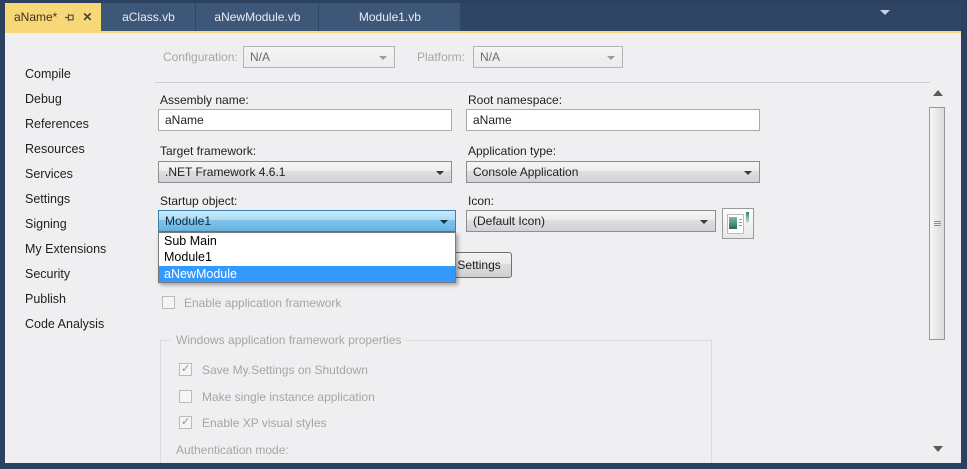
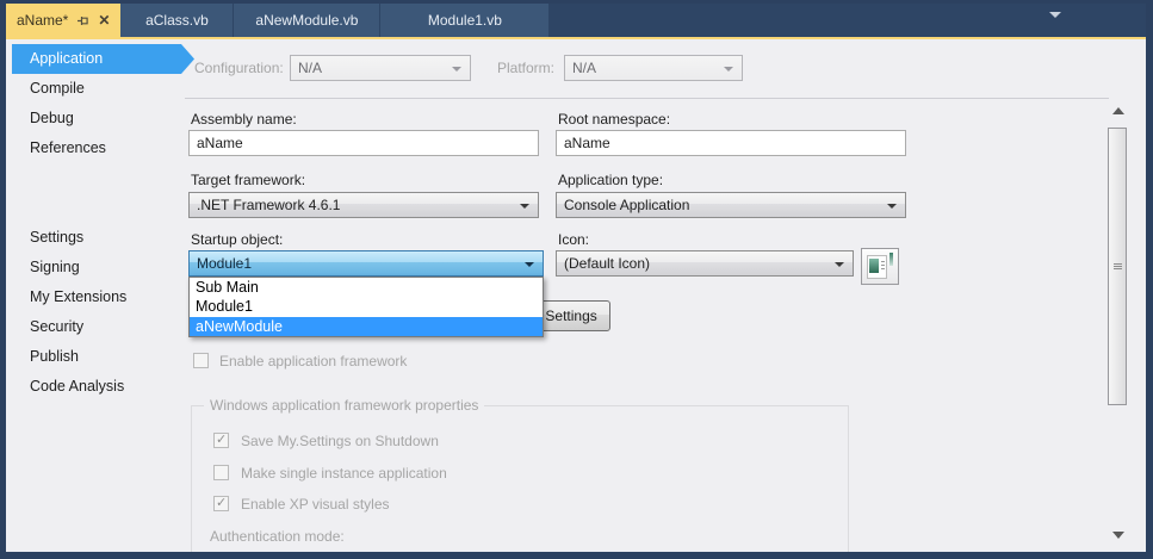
  aName*
  ✕
  aClass.vb
  aNewModule.vb
  Module1.vb
+ Application
  Compile
  Debug
  References
- Resources
- Services
  Settings
  Signing
  My Extensions
  Security
  Publish
  Code Analysis
  Configuration:
  N/A
  Platform:
  N/A
  Assembly name:
  aName
  Root namespace:
  aName
  Target framework:
  .NET Framework 4.6.1
  Application type:
  Console Application
  Startup object:
  Module1
  Icon:
  (Default Icon)
  Sub Main
  Module1
  aNewModule
  Enable application framework
  Windows application framework properties
  Save My.Settings on Shutdown
  Make single instance application
  Enable XP visual styles
  Authentication mode:
